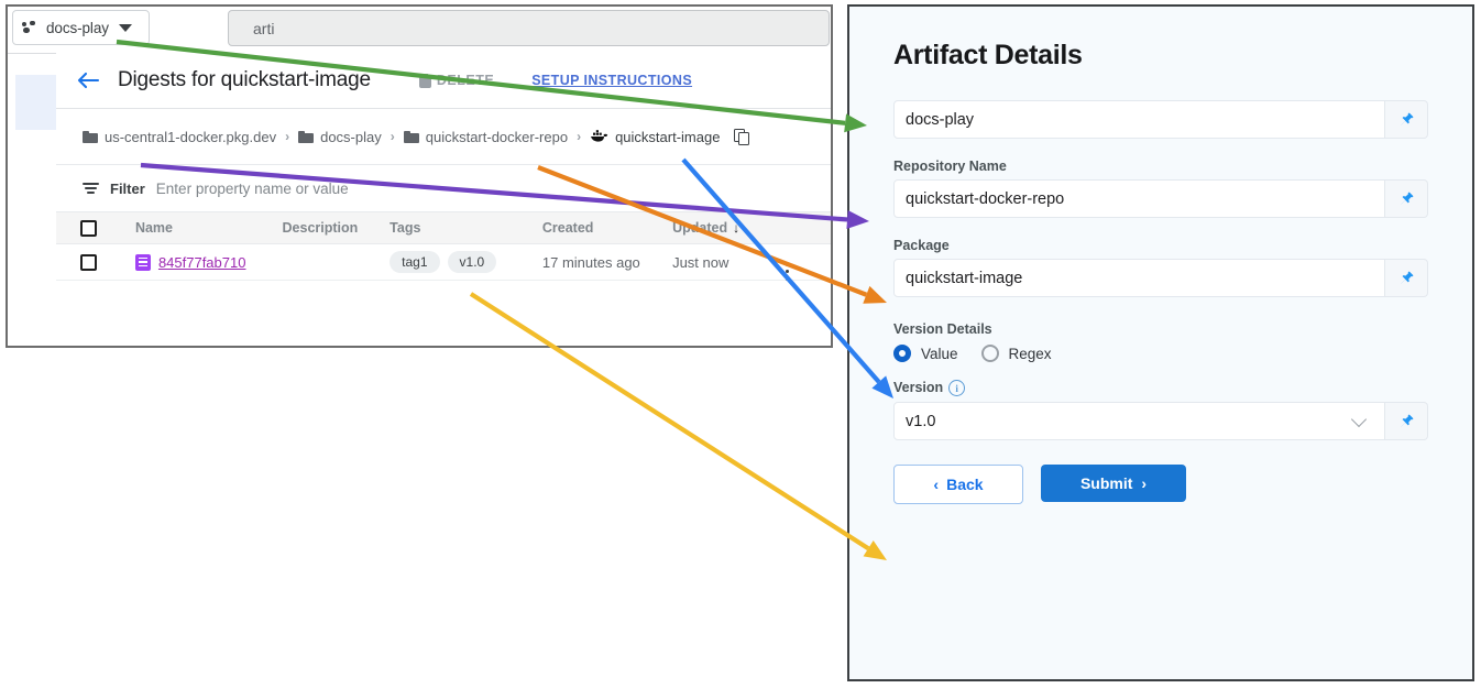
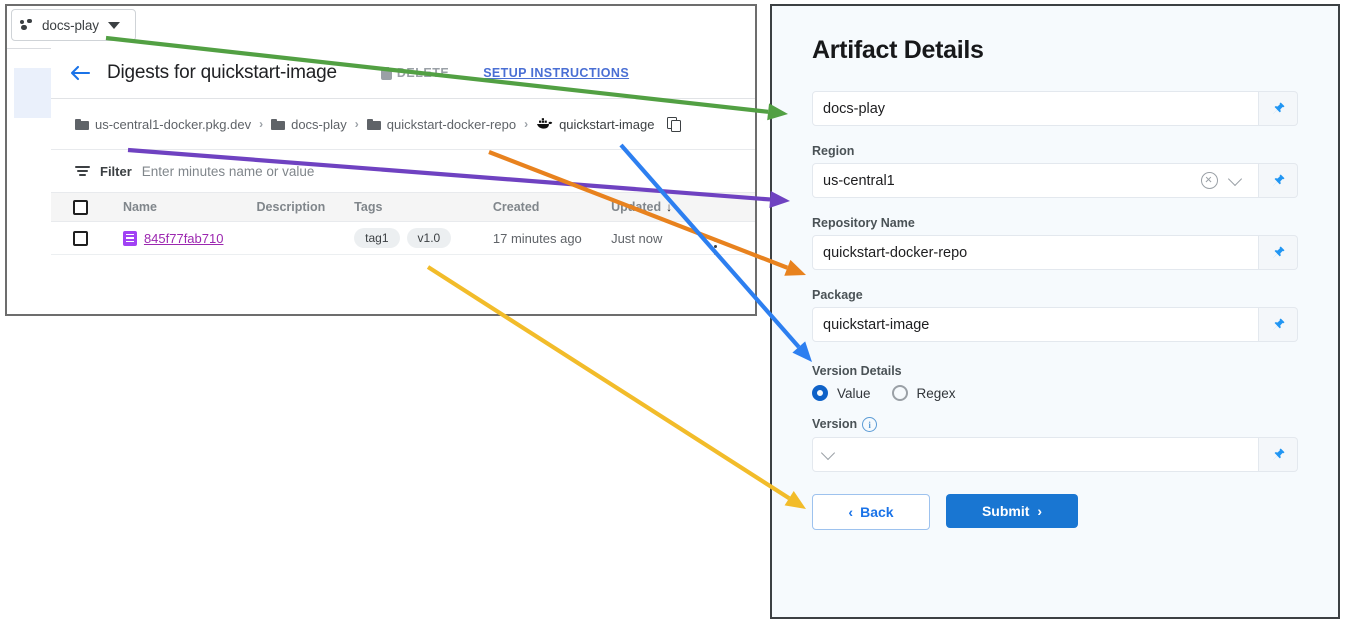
  docs-play
- arti
  Digests for quickstart-image
  SETUP INSTRUCTIONS
  us-central1-docker.pkg.dev
  ›
  docs-play
  ›
  quickstart-docker-repo
  ›
  quickstart-image
  Filter
- Enter property name or value
+ Enter minutes name or value
  	Name	Description	Tags	Created	Upated ↓
  	845f77fab710		tag1 v1.0	17 minutes ago	Just now
  Artifact Details
  docs-play
+ Region
+ us-central1
  Repository Name
  quickstart-docker-repo
  Package
  quickstart-image
  Version Details
  Value
  Regex
  Version i
- v1.0
  ‹
  Back
  Submit
  ›
